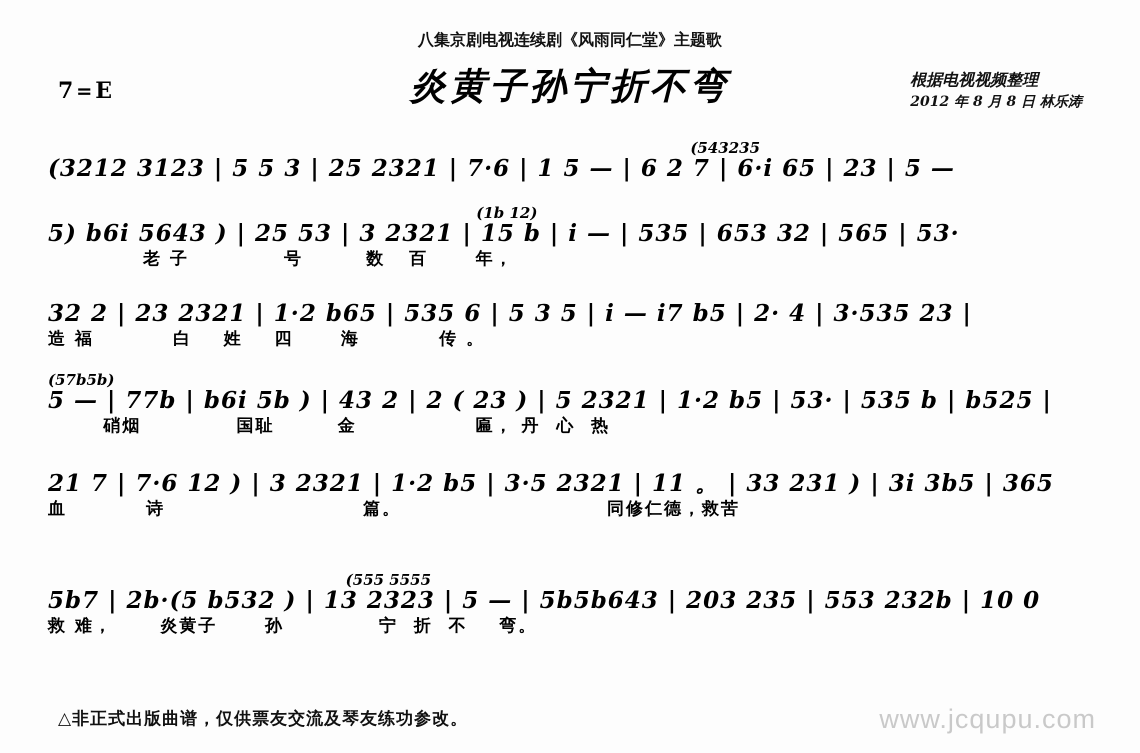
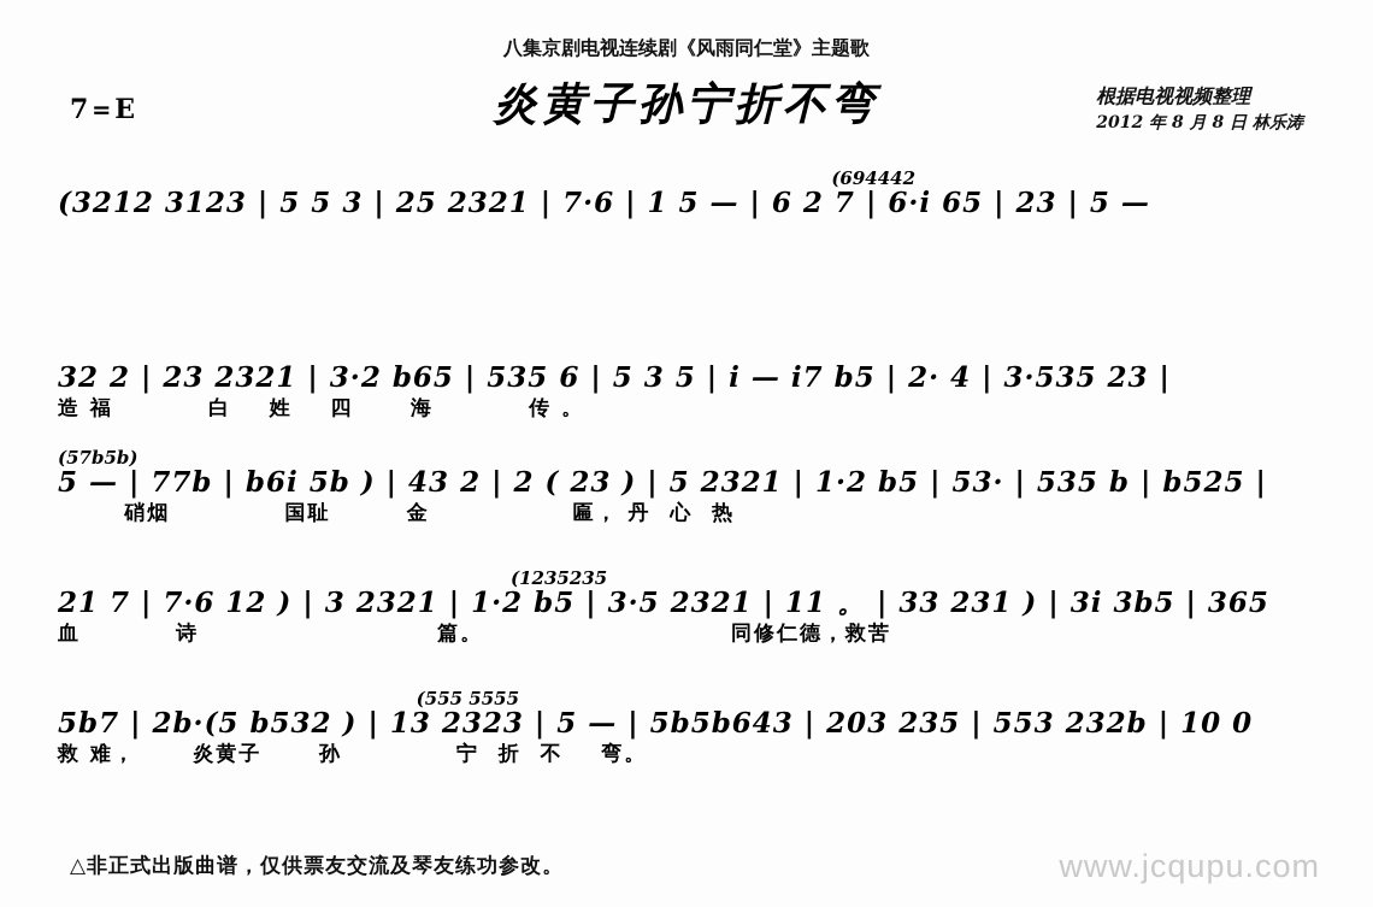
  八集京剧电视连续剧《风雨同仁堂》主题歌
  炎黄子孙宁折不弯
  7＝E
  根据电视视频整理
  2012 年 8 月 8 日 林乐涛
- (543235
+ (694442
  (3212 3123 | 5 5 3 | 25 2321 | 7·6 | 1 5 — | 6 2 7 | 6·i 65 | 23 | 5 —
- (1b 12)
- 5) b6i 5643 ) | 25 53 | 3 2321 | 15 b | i — | 535 | 653 32 | 565 | 53·
- 老 子 号 数 百 年，
- 32 2 | 23 2321 | 1·2 b65 | 535 6 | 5 3 5 | i — i7 b5 | 2· 4 | 3·535 23 |
+ 32 2 | 23 2321 | 3·2 b65 | 535 6 | 5 3 5 | i — i7 b5 | 2· 4 | 3·535 23 |
  造 福 白 姓 四 海 传 。
  (57b5b)
  5 — | 77b | b6i 5b ) | 43 2 | 2 ( 23 ) | 5 2321 | 1·2 b5 | 53· | 535 b | b525 |
  硝烟 国耻 金 匾， 丹 心 热
+ (1235235
  21 7 | 7·6 12 ) | 3 2321 | 1·2 b5 | 3·5 2321 | 11 。 | 33 231 ) | 3i 3b5 | 365
  血 诗 篇。 同修仁德，救苦
  (555 5555
  5b7 | 2b·(5 b532 ) | 13 2323 | 5 — | 5b5b643 | 203 235 | 553 232b | 10 0
  救 难， 炎黄子 孙 宁 折 不 弯。
  △非正式出版曲谱，仅供票友交流及琴友练功参改。
  www.jcqupu.com
